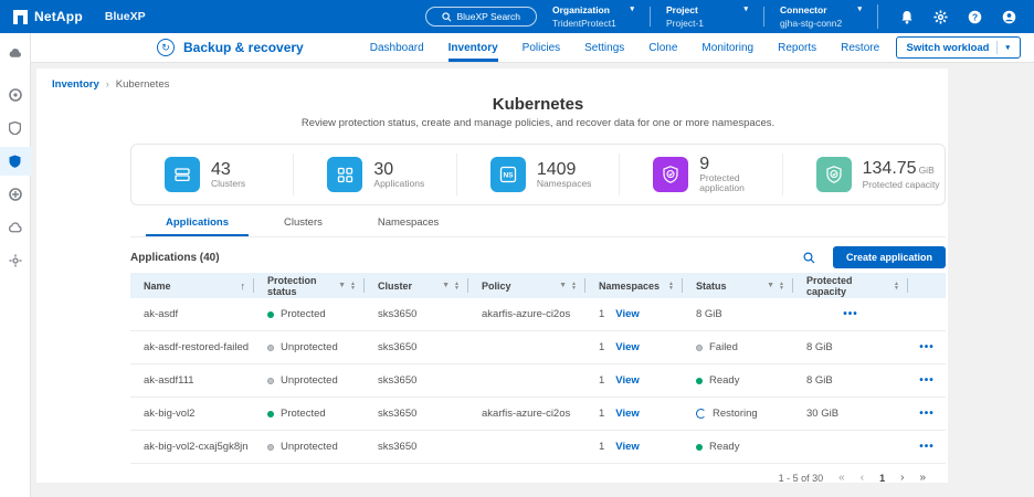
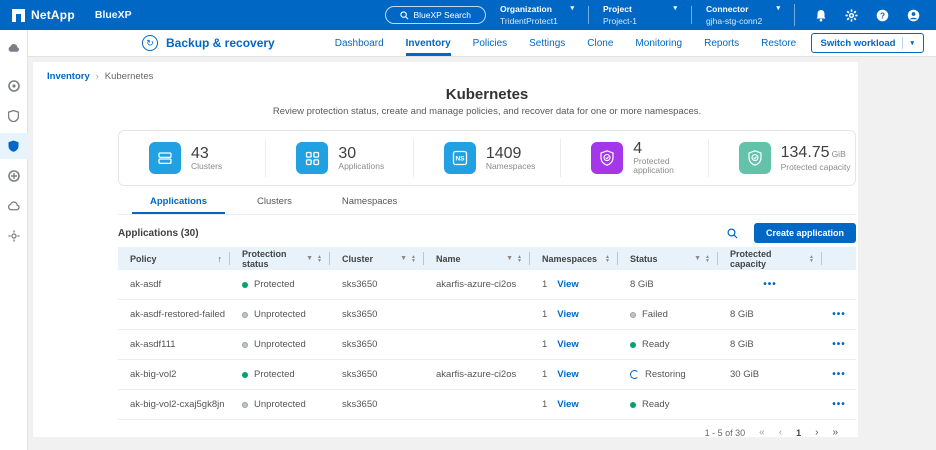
  NetApp
  BlueXP
  BlueXP Search
  Organization
  TridentProtect1
  Project
  Project-1
  Connector
  gjha-stg-conn2
  ?
  ↻
  Backup & recovery
  Dashboard
  Inventory
  Policies
  Settings
  Clone
  Monitoring
  Reports
  Restore
  Switch workload
  Inventory
  ›
  Kubernetes
  Kubernetes
  Review protection status, create and manage policies, and recover data for one or more namespaces.
  43
  Clusters
  30
  Applications
  1409
  Namespaces
- 9
+ 4
  Protected application
  134.75 GiB
  Protected capacity
  Applications
  Clusters
  Namespaces
- Applications (40)
+ Applications (30)
  Create application
- Name
+ Policy
  ↑
  Protection status
  Cluster
- Policy
+ Name
  Namespaces
  Status
  Protected capacity
  ak-asdf
  Protected
  sks3650
  akarfis-azure-ci2os
  1
  View
  8 GiB
  •••
  ak-asdf-restored-failed
  Unprotected
  sks3650
  1
  View
  Failed
  8 GiB
  •••
  ak-asdf111
  Unprotected
  sks3650
  1
  View
  Ready
  8 GiB
  •••
  ak-big-vol2
  Protected
  sks3650
  akarfis-azure-ci2os
  1
  View
  Restoring
  30 GiB
  •••
  ak-big-vol2-cxaj5gk8jn
  Unprotected
  sks3650
  1
  View
  Ready
  •••
  1 - 5 of 30
  «
  ‹
  1
  ›
  »
